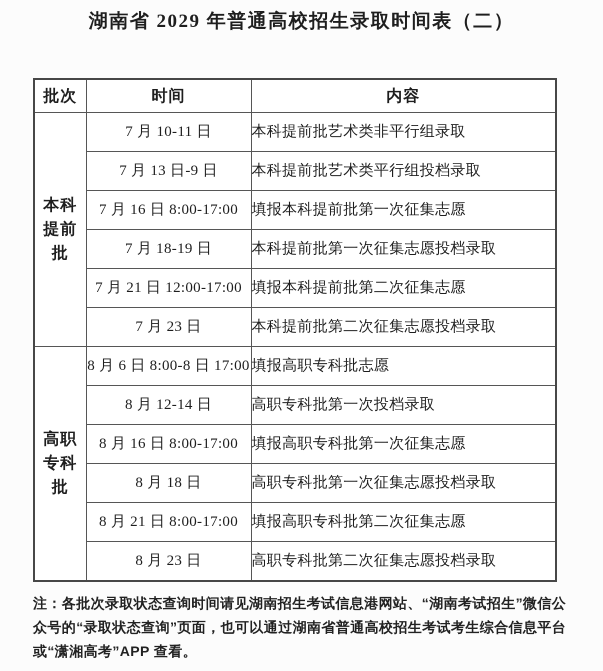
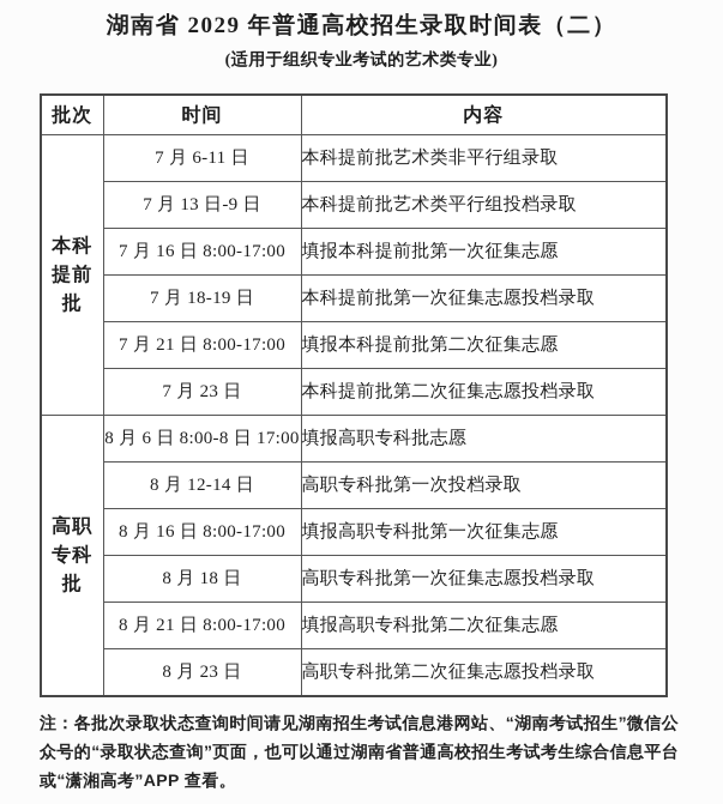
  湖南省 2029 年普通高校招生录取时间表（二）
+ (适用于组织专业考试的艺术类专业)
  批次	时间	内容
- 本科提前批	7 月 10-11 日	本科提前批艺术类非平行组录取
+ 本科提前批	7 月 6-11 日	本科提前批艺术类非平行组录取
  7 月 13 日-9 日	本科提前批艺术类平行组投档录取
  7 月 16 日 8:00-17:00	填报本科提前批第一次征集志愿
  7 月 18-19 日	本科提前批第一次征集志愿投档录取
- 7 月 21 日 12:00-17:00	填报本科提前批第二次征集志愿
+ 7 月 21 日 8:00-17:00	填报本科提前批第二次征集志愿
  7 月 23 日	本科提前批第二次征集志愿投档录取
  高职专科批	8 月 6 日 8:00-8 日 17:00	填报高职专科批志愿
  8 月 12-14 日	高职专科批第一次投档录取
  8 月 16 日 8:00-17:00	填报高职专科批第一次征集志愿
  8 月 18 日	高职专科批第一次征集志愿投档录取
  8 月 21 日 8:00-17:00	填报高职专科批第二次征集志愿
  8 月 23 日	高职专科批第二次征集志愿投档录取
  注：各批次录取状态查询时间请见湖南招生考试信息港网站、“湖南考试招生”微信公众号的“录取状态查询”页面，也可以通过湖南省普通高校招生考试考生综合信息平台或“潇湘高考”APP 查看。
